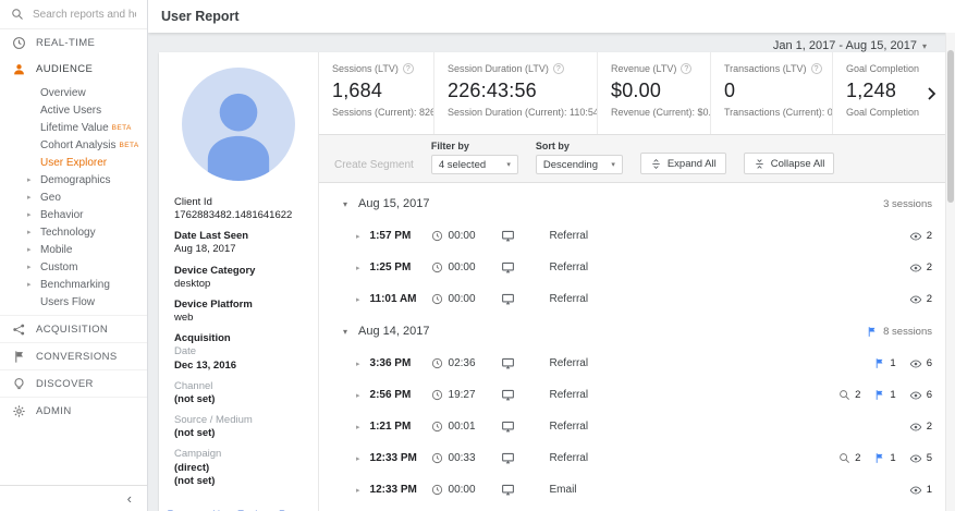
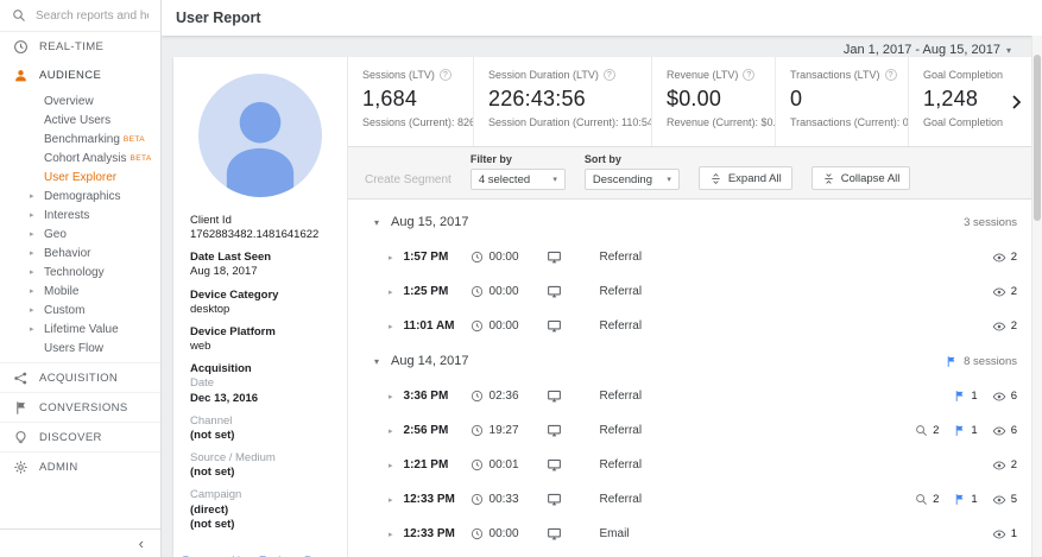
  Search reports and h
  REAL-TIME
  AUDIENCE
  Overview
  Active Users
- Lifetime Value
+ Benchmarking
  Cohort Analysis
  User Explorer
  Demographics
+ Interests
  Geo
  Behavior
  Technology
  Mobile
  Custom
- Benchmarking
+ Lifetime Value
  Users Flow
  ACQUISITION
  CONVERSIONS
  DISCOVER
  ADMIN
  ‹
  User Report
  Jan 1, 2017 - Aug 15, 2017
  ▾
  Client Id
  1762883482.1481641622
  Date Last Seen
  Aug 18, 2017
  Device Category
  desktop
  Device Platform
  web
  Acquisition
  Date
  Dec 13, 2016
  Channel
  (not set)
  Source / Medium
  (not set)
  Campaign
  (direct)
  (not set)
  Sessions (LTV)
  1,684
  Sessions (Current): 826
  Session Duration (LTV)
  226:43:56
  Session Duration (Current): 110:54
  Revenue (LTV)
  $0.00
  Revenue (Current): $0.
  Transactions (LTV)
  0
  Transactions (Current): 0
  Goal Completion
  1,248
  Goal Completion
  Create Segment
  Filter by
  4 selected
  Sort by
  Descending
  Expand All
  Collapse All
  ▾
  Aug 15, 2017
  3 sessions
  1:57 PM
  00:00
  Referral
  2
  1:25 PM
  00:00
  Referral
  2
  11:01 AM
  00:00
  Referral
  2
  ▾
  Aug 14, 2017
  8 sessions
  3:36 PM
  02:36
  Referral
  1
  6
  2:56 PM
  19:27
  Referral
  2
  1
  6
  1:21 PM
  00:01
  Referral
  2
  12:33 PM
  00:33
  Referral
  2
  1
  5
  12:33 PM
  00:00
  Email
  1
